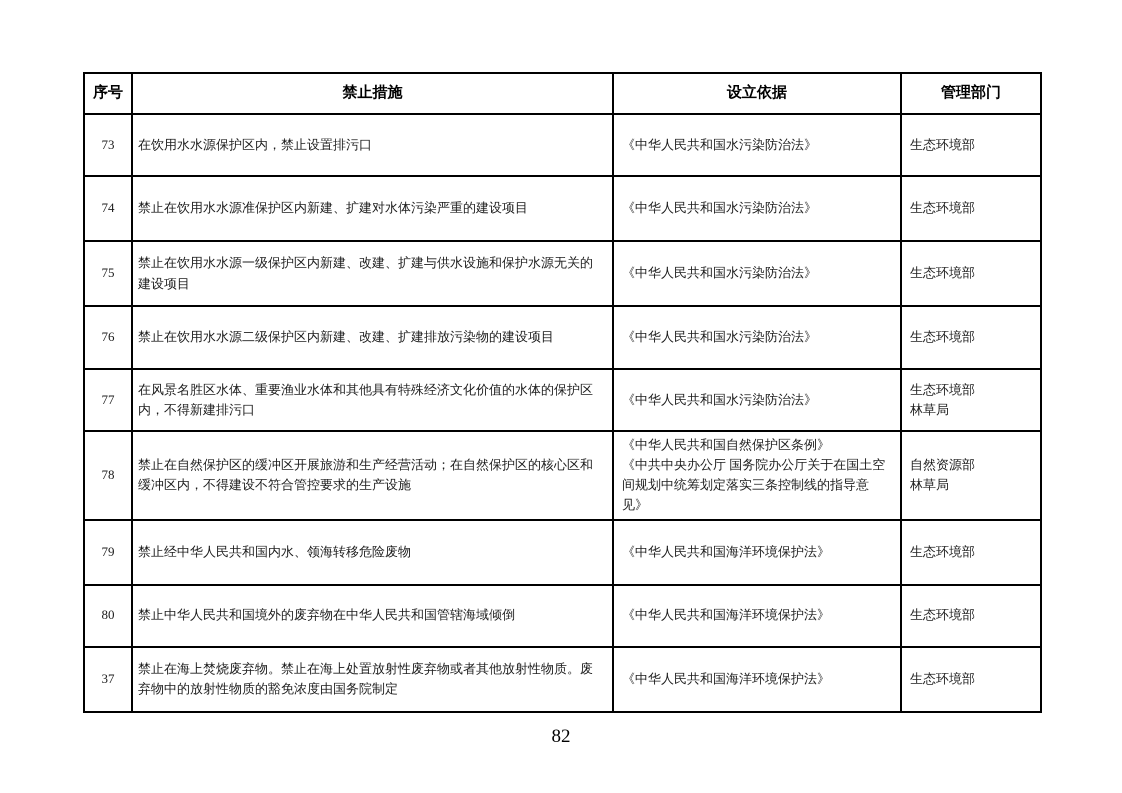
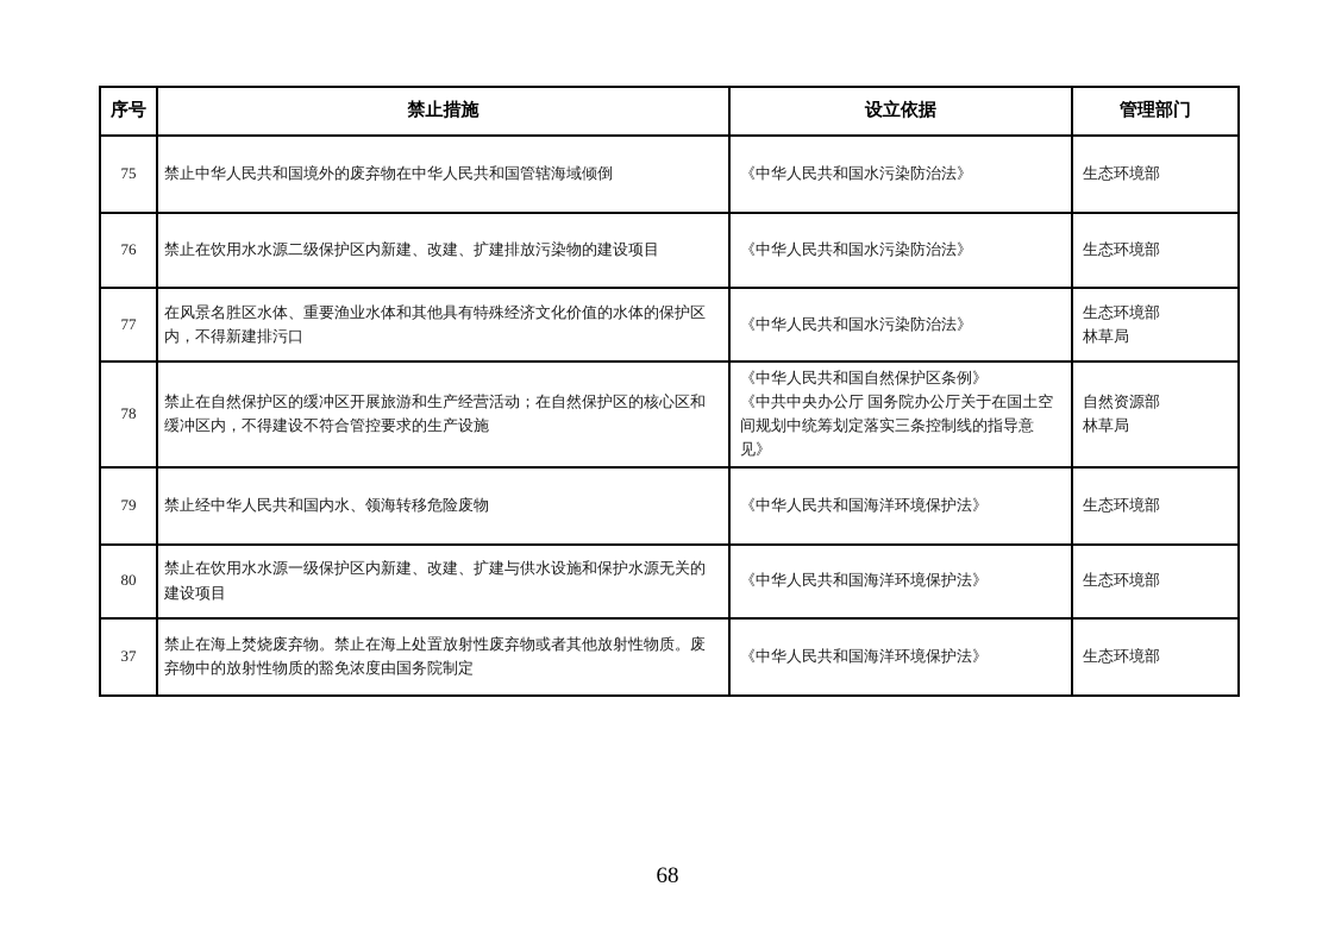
  序号	禁止措施	设立依据	管理部门
- 73	在饮用水水源保护区内，禁止设置排污口	《中华人民共和国水污染防治法》	生态环境部
- 74	禁止在饮用水水源准保护区内新建、扩建对水体污染严重的建设项目	《中华人民共和国水污染防治法》	生态环境部
- 75	禁止在饮用水水源一级保护区内新建、改建、扩建与供水设施和保护水源无关的建设项目	《中华人民共和国水污染防治法》	生态环境部
+ 75	禁止中华人民共和国境外的废弃物在中华人民共和国管辖海域倾倒	《中华人民共和国水污染防治法》	生态环境部
  76	禁止在饮用水水源二级保护区内新建、改建、扩建排放污染物的建设项目	《中华人民共和国水污染防治法》	生态环境部
  77	在风景名胜区水体、重要渔业水体和其他具有特殊经济文化价值的水体的保护区内，不得新建排污口	《中华人民共和国水污染防治法》	生态环境部 林草局
  78	禁止在自然保护区的缓冲区开展旅游和生产经营活动；在自然保护区的核心区和缓冲区内，不得建设不符合管控要求的生产设施	《中华人民共和国自然保护区条例》 《中共中央办公厅 国务院办公厅关于在国土空间规划中统筹划定落实三条控制线的指导意见》	自然资源部 林草局
  79	禁止经中华人民共和国内水、领海转移危险废物	《中华人民共和国海洋环境保护法》	生态环境部
- 80	禁止中华人民共和国境外的废弃物在中华人民共和国管辖海域倾倒	《中华人民共和国海洋环境保护法》	生态环境部
+ 80	禁止在饮用水水源一级保护区内新建、改建、扩建与供水设施和保护水源无关的建设项目	《中华人民共和国海洋环境保护法》	生态环境部
  37	禁止在海上焚烧废弃物。禁止在海上处置放射性废弃物或者其他放射性物质。废弃物中的放射性物质的豁免浓度由国务院制定	《中华人民共和国海洋环境保护法》	生态环境部
- 82
+ 68
